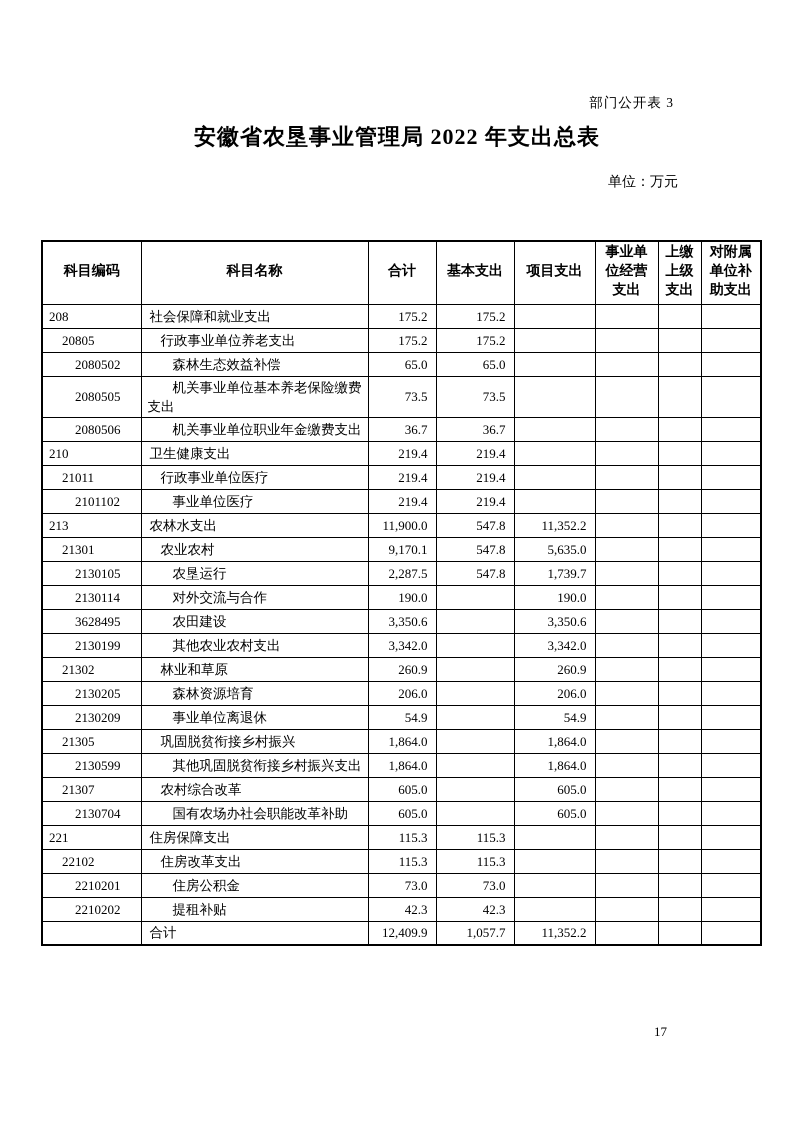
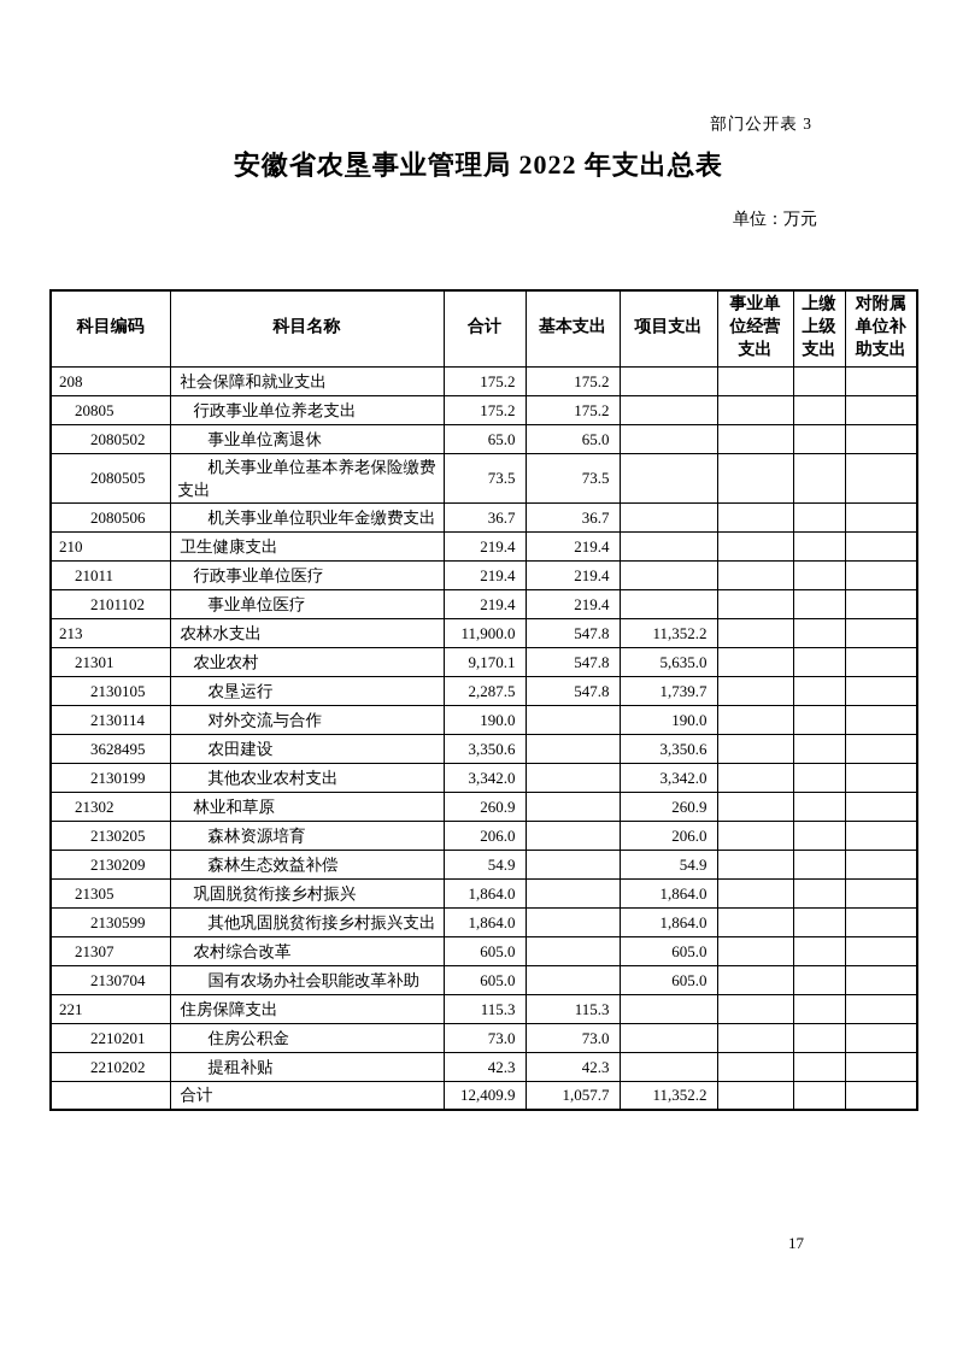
  部门公开表 3
  安徽省农垦事业管理局 2022 年支出总表
  单位：万元
  科目编码	科目名称	合计	基本支出	项目支出	事业单位经营支出	上缴上级支出	对附属单位补助支出
  208	社会保障和就业支出	175.2	175.2
  20805	行政事业单位养老支出	175.2	175.2
- 2080502	森林生态效益补偿	65.0	65.0
+ 2080502	事业单位离退休	65.0	65.0
  2080505	机关事业单位基本养老保险缴费支出	73.5	73.5
  2080506	机关事业单位职业年金缴费支出	36.7	36.7
  210	卫生健康支出	219.4	219.4
  21011	行政事业单位医疗	219.4	219.4
  2101102	事业单位医疗	219.4	219.4
  213	农林水支出	11,900.0	547.8	11,352.2
  21301	农业农村	9,170.1	547.8	5,635.0
  2130105	农垦运行	2,287.5	547.8	1,739.7
  2130114	对外交流与合作	190.0		190.0
  3628495	农田建设	3,350.6		3,350.6
  2130199	其他农业农村支出	3,342.0		3,342.0
  21302	林业和草原	260.9		260.9
  2130205	森林资源培育	206.0		206.0
- 2130209	事业单位离退休	54.9		54.9
+ 2130209	森林生态效益补偿	54.9		54.9
  21305	巩固脱贫衔接乡村振兴	1,864.0		1,864.0
  2130599	其他巩固脱贫衔接乡村振兴支出	1,864.0		1,864.0
  21307	农村综合改革	605.0		605.0
  2130704	国有农场办社会职能改革补助	605.0		605.0
  221	住房保障支出	115.3	115.3
- 22102	住房改革支出	115.3	115.3
  2210201	住房公积金	73.0	73.0
  2210202	提租补贴	42.3	42.3
  	合计	12,409.9	1,057.7	11,352.2
  17
